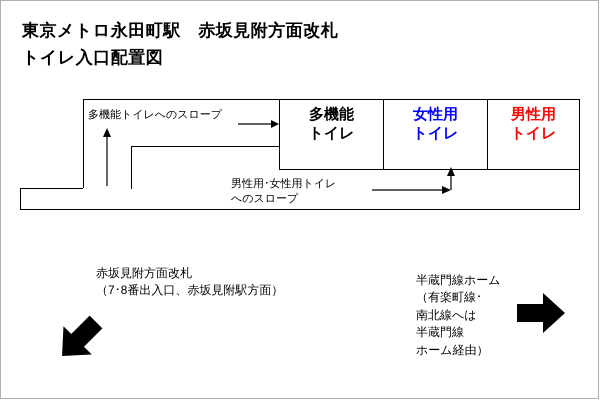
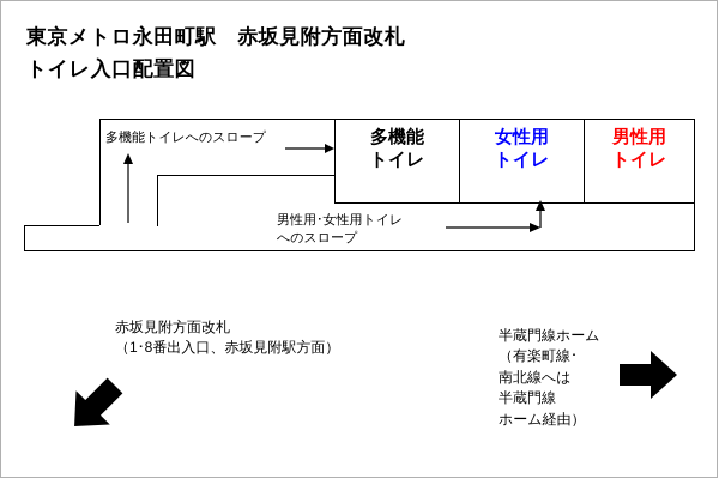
  東京メトロ永田町駅 赤坂見附方面改札
  トイレ入口配置図
  多機能
  トイレ
  女性用
  トイレ
  男性用
  トイレ
  多機能トイレへのスロープ
  男性用･女性用トイレ
  へのスロープ
  赤坂見附方面改札
- （7･8番出入口、赤坂見附駅方面）
+ （1･8番出入口、赤坂見附駅方面）
  半蔵門線ホーム
  （有楽町線･
  南北線へは
  半蔵門線
  ホーム経由）
